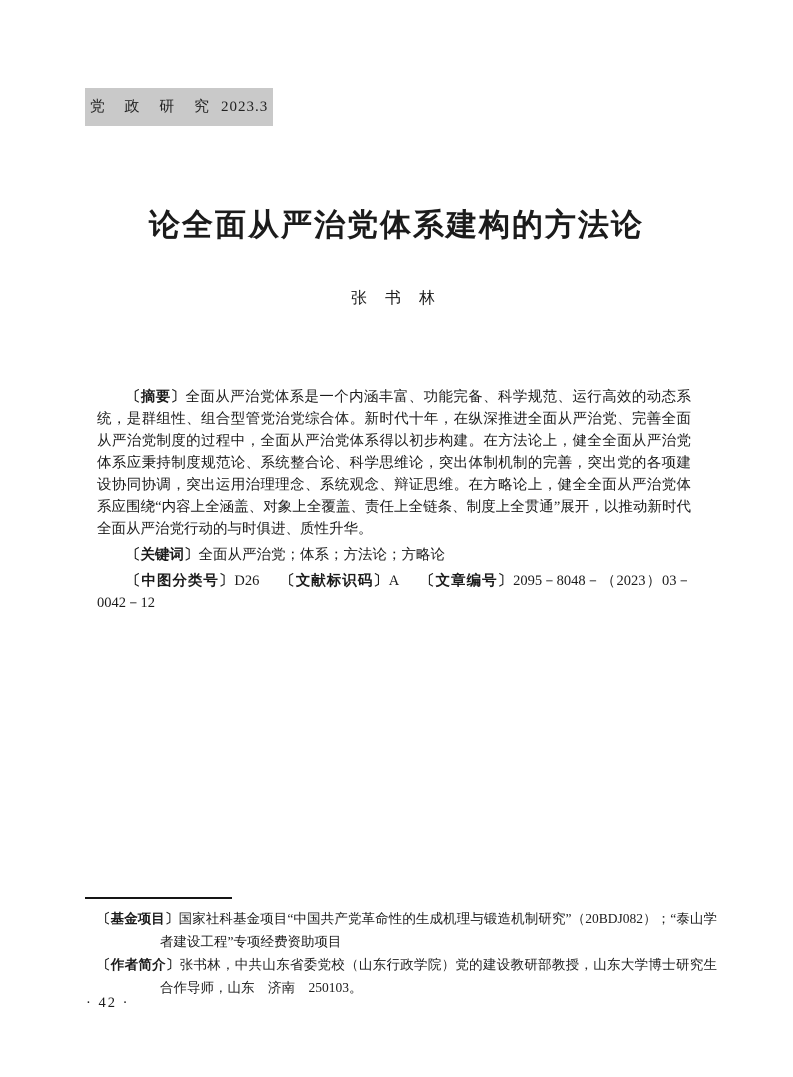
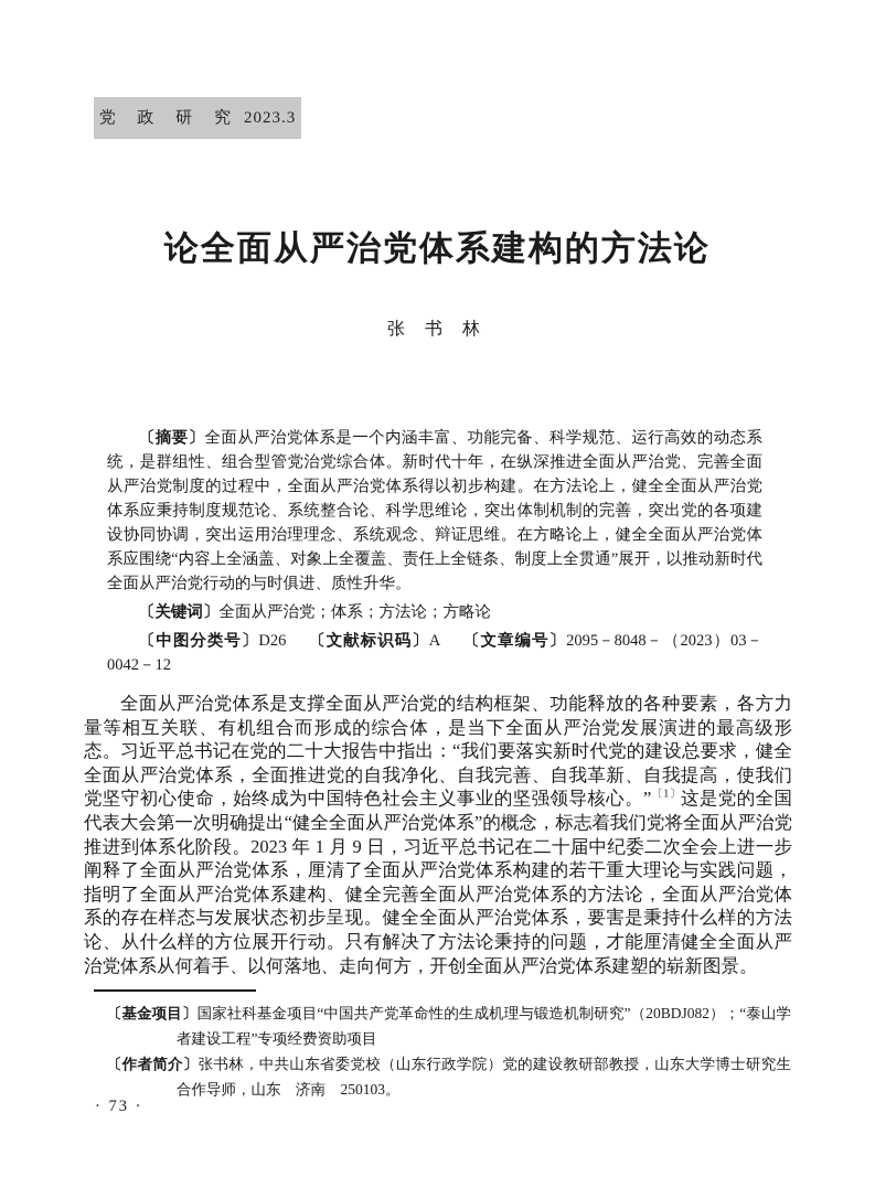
  党 政 研 究
  2023.3
  论全面从严治党体系建构的方法论
  张 书 林
  〔摘要〕全面从严治党体系是一个内涵丰富、功能完备、科学规范、运行高效的动态系统，是群组性、组合型管党治党综合体。新时代十年，在纵深推进全面从严治党、完善全面从严治党制度的过程中，全面从严治党体系得以初步构建。在方法论上，健全全面从严治党体系应秉持制度规范论、系统整合论、科学思维论，突出体制机制的完善，突出党的各项建设协同协调，突出运用治理理念、系统观念、辩证思维。在方略论上，健全全面从严治党体系应围绕“内容上全涵盖、对象上全覆盖、责任上全链条、制度上全贯通”展开，以推动新时代全面从严治党行动的与时俱进、质性升华。
  〔关键词〕全面从严治党；体系；方法论；方略论
  〔中图分类号〕D26 〔文献标识码〕A 〔文章编号〕2095－8048－（2023）03－0042－12
+ 全面从严治党体系是支撑全面从严治党的结构框架、功能释放的各种要素，各方力量等相互关联、有机组合而形成的综合体，是当下全面从严治党发展演进的最高级形态。习近平总书记在党的二十大报告中指出：“我们要落实新时代党的建设总要求，健全全面从严治党体系，全面推进党的自我净化、自我完善、自我革新、自我提高，使我们党坚守初心使命，始终成为中国特色社会主义事业的坚强领导核心。”〔1〕这是党的全国代表大会第一次明确提出“健全全面从严治党体系”的概念，标志着我们党将全面从严治党推进到体系化阶段。2023 年 1 月 9 日，习近平总书记在二十届中纪委二次全会上进一步阐释了全面从严治党体系，厘清了全面从严治党体系构建的若干重大理论与实践问题，指明了全面从严治党体系建构、健全完善全面从严治党体系的方法论，全面从严治党体系的存在样态与发展状态初步呈现。健全全面从严治党体系，要害是秉持什么样的方法论、从什么样的方位展开行动。只有解决了方法论秉持的问题，才能厘清健全全面从严治党体系从何着手、以何落地、走向何方，开创全面从严治党体系建塑的崭新图景。
  〔基金项目〕国家社科基金项目“中国共产党革命性的生成机理与锻造机制研究”（20BDJ082）；“泰山学者建设工程”专项经费资助项目
  〔作者简介〕张书林，中共山东省委党校（山东行政学院）党的建设教研部教授，山东大学博士研究生合作导师，山东 济南 250103。
- · 42 ·
+ · 73 ·
